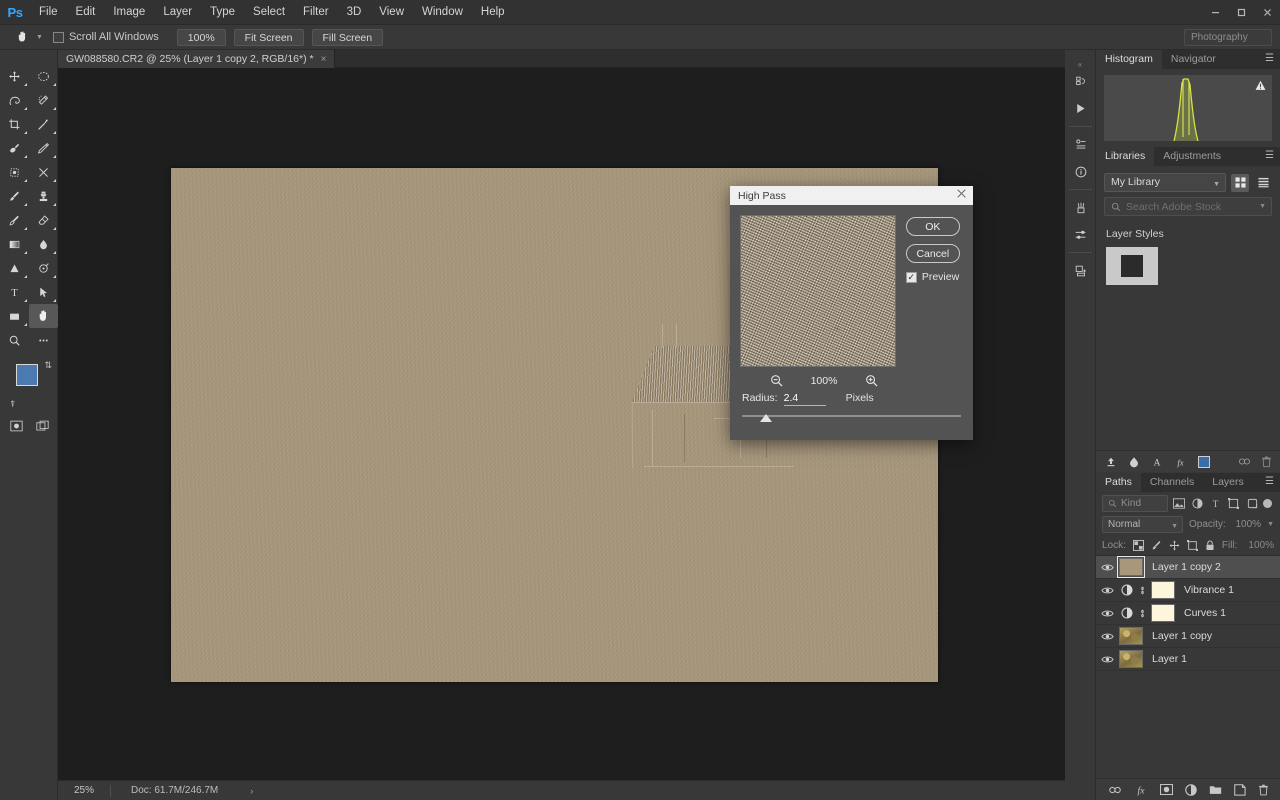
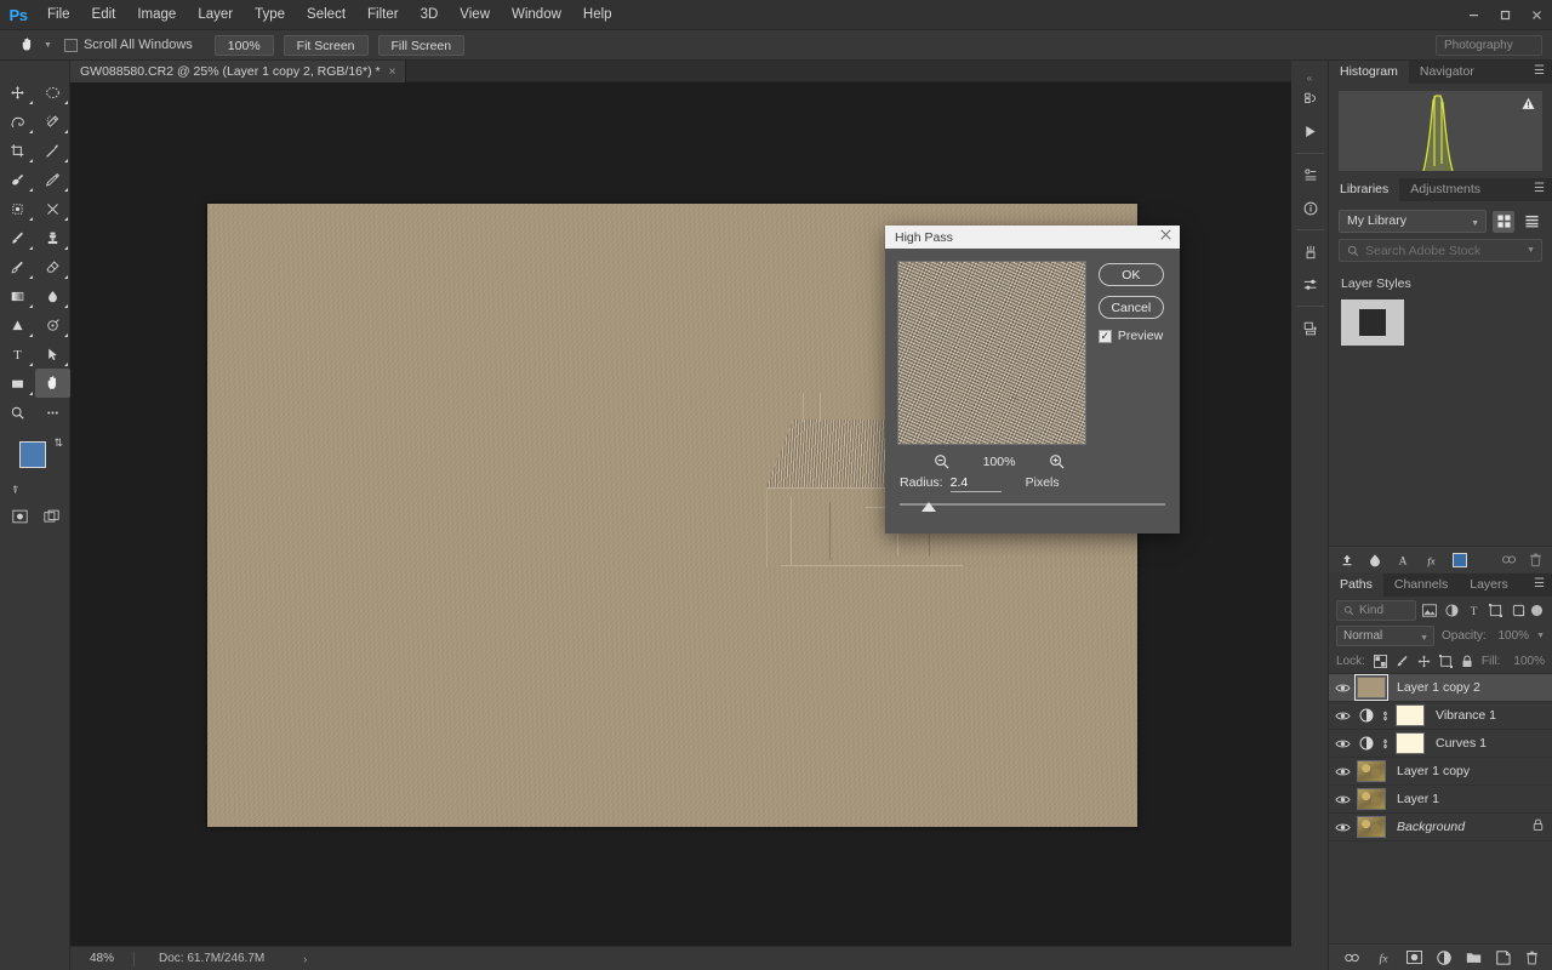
  Ps
  File
  Edit
  Image
  Layer
  Type
  Select
  Filter
  3D
  View
  Window
  Help
  Scroll All Windows
  100%
  Fit Screen
  Fill Screen
  Photography
  T
  ⇅
  ⍒
  GW088580.CR2 @ 25% (Layer 1 copy 2, RGB/16*) *
  ×
- 25%
+ 48%
  Doc: 61.7M/246.7M
  ›
  «
  Histogram
  Navigator
  ☰
  Libraries
  Adjustments
  ☰
  My Library
  Search Adobe Stock
  Layer Styles
  A
  fx
  Paths
  Channels
  Layers
  ☰
  Kind
  T
  Normal
  Opacity:
  100%
  Lock:
  Fill:
  100%
  Layer 1 copy 2
  Vibrance 1
  Curves 1
  Layer 1 copy
  Layer 1
+ Background
  fx
  High Pass
  OK
  Cancel
  ✓
  Preview
  100%
  Radius:
  2.4
  Pixels
